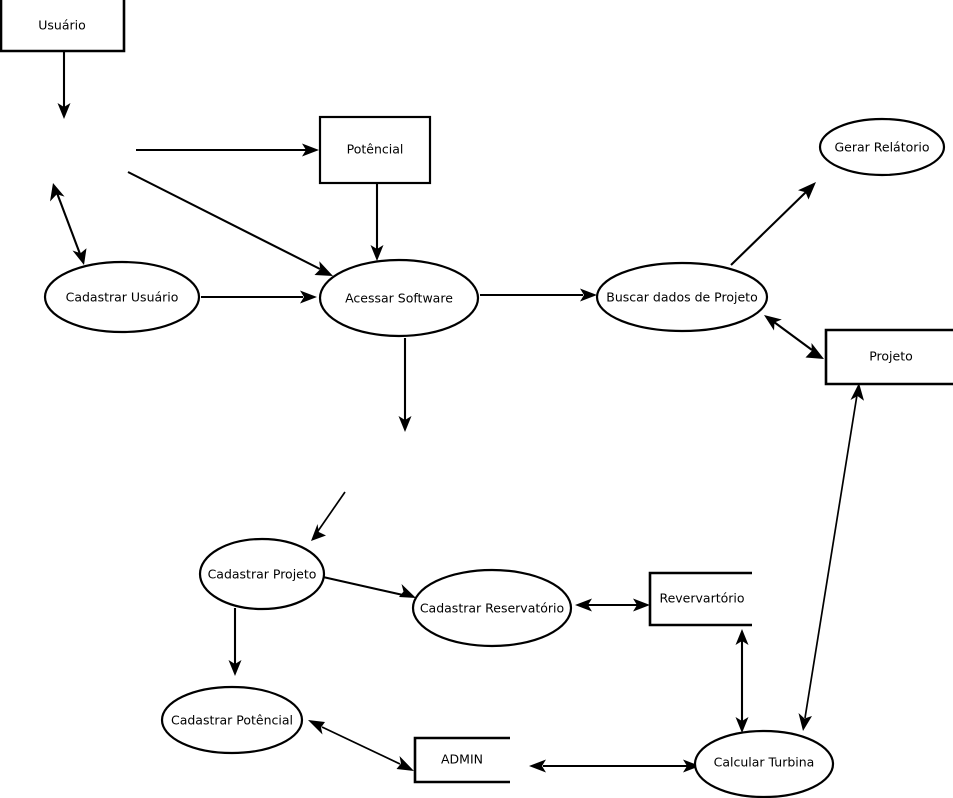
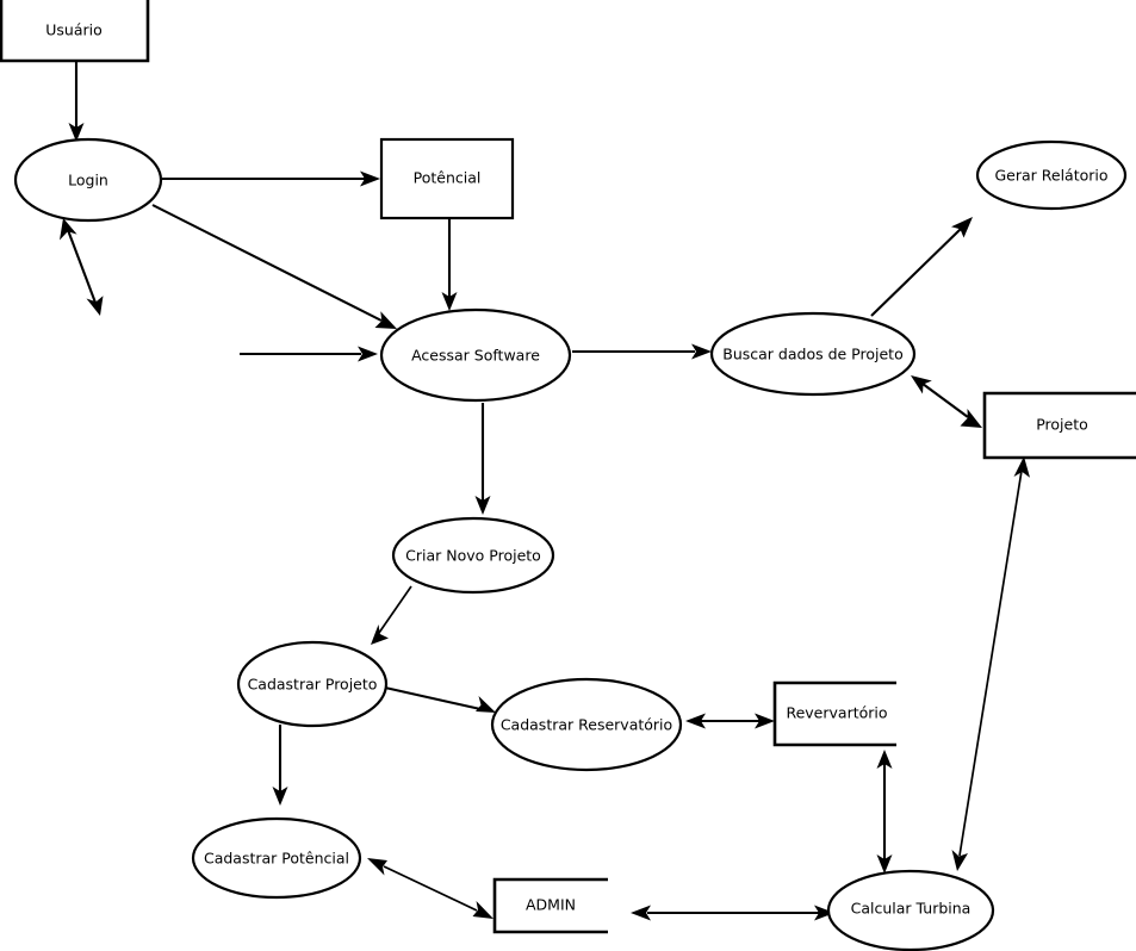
  Usuário
+ Login
  Potêncial
- Cadastrar Usuário
  Acessar Software
  Buscar dados de Projeto
  Gerar Relátorio
  Projeto
+ Criar Novo Projeto
  Cadastrar Projeto
  Cadastrar Reservatório
  Revervartório
  Cadastrar Potêncial
  ADMIN
  Calcular Turbina
